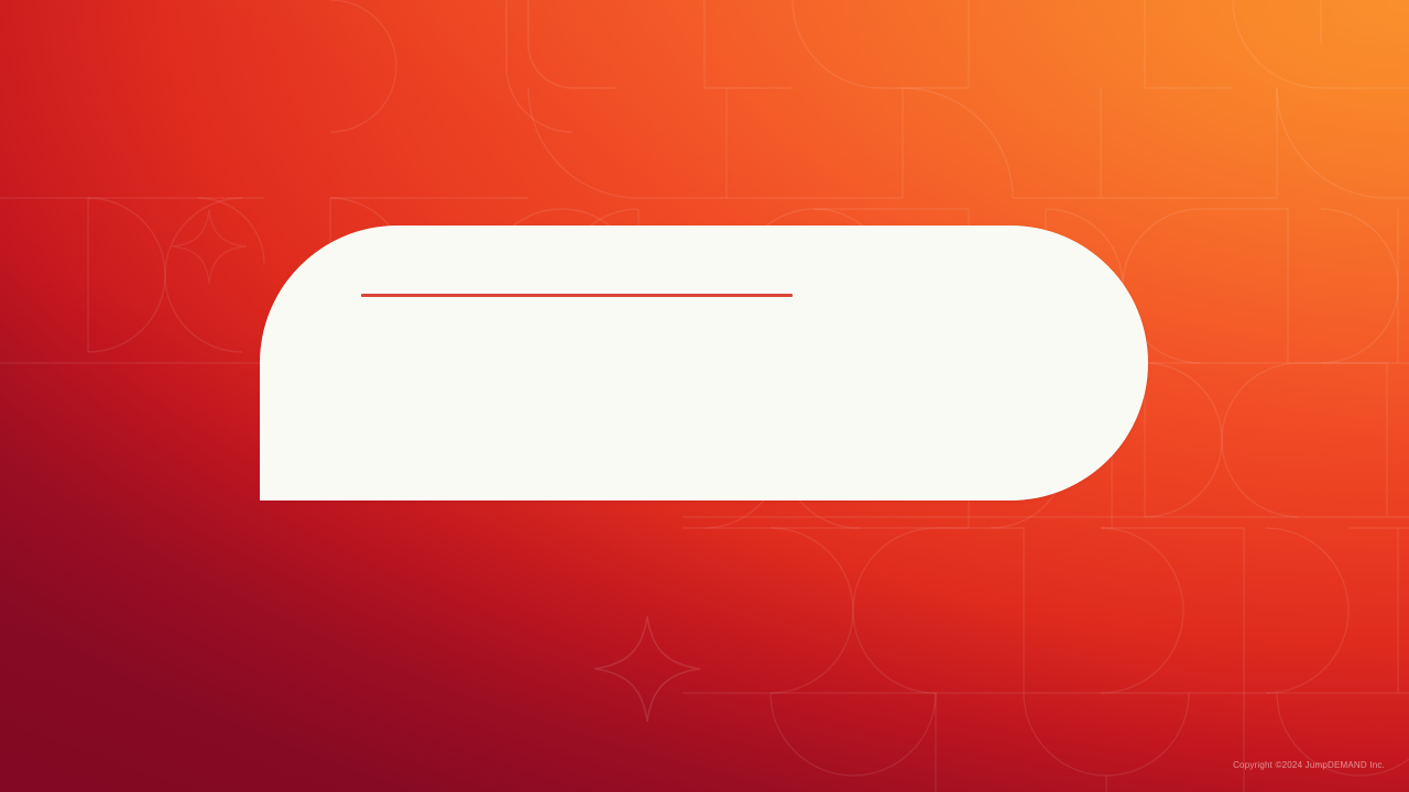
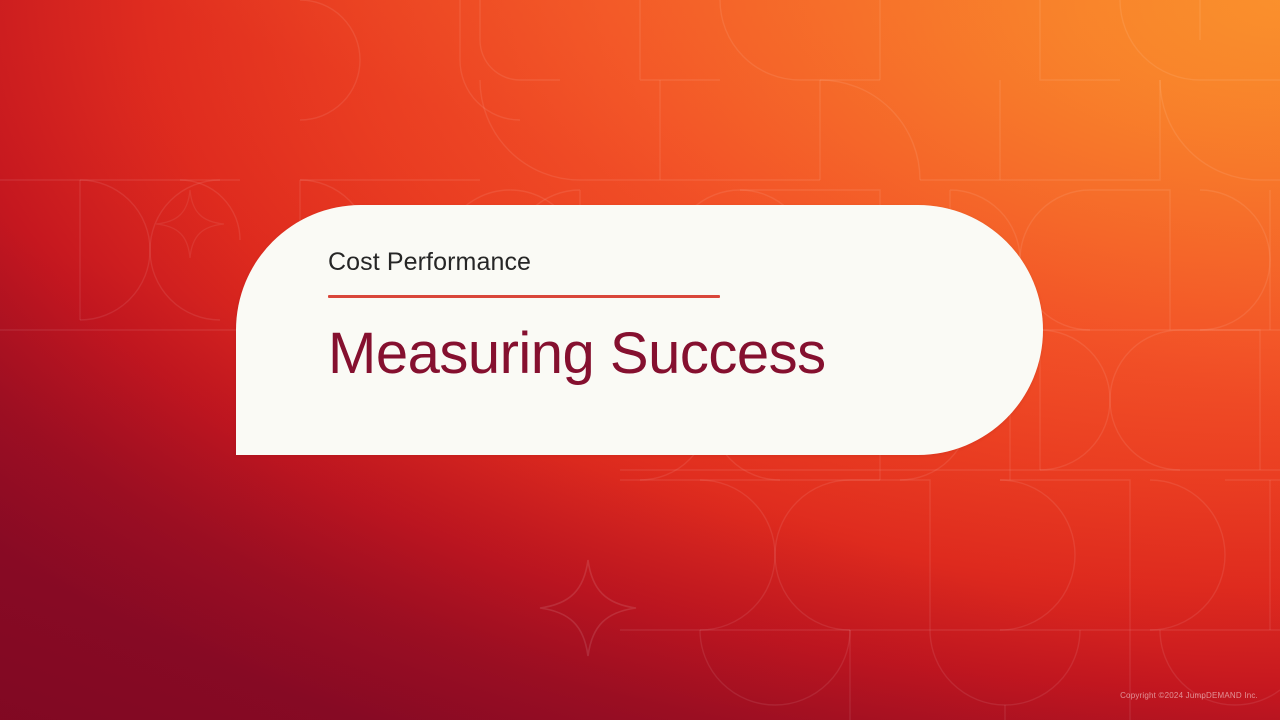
+ Cost Performance
+ Measuring Success
  Copyright ©2024 JumpDEMAND Inc.
